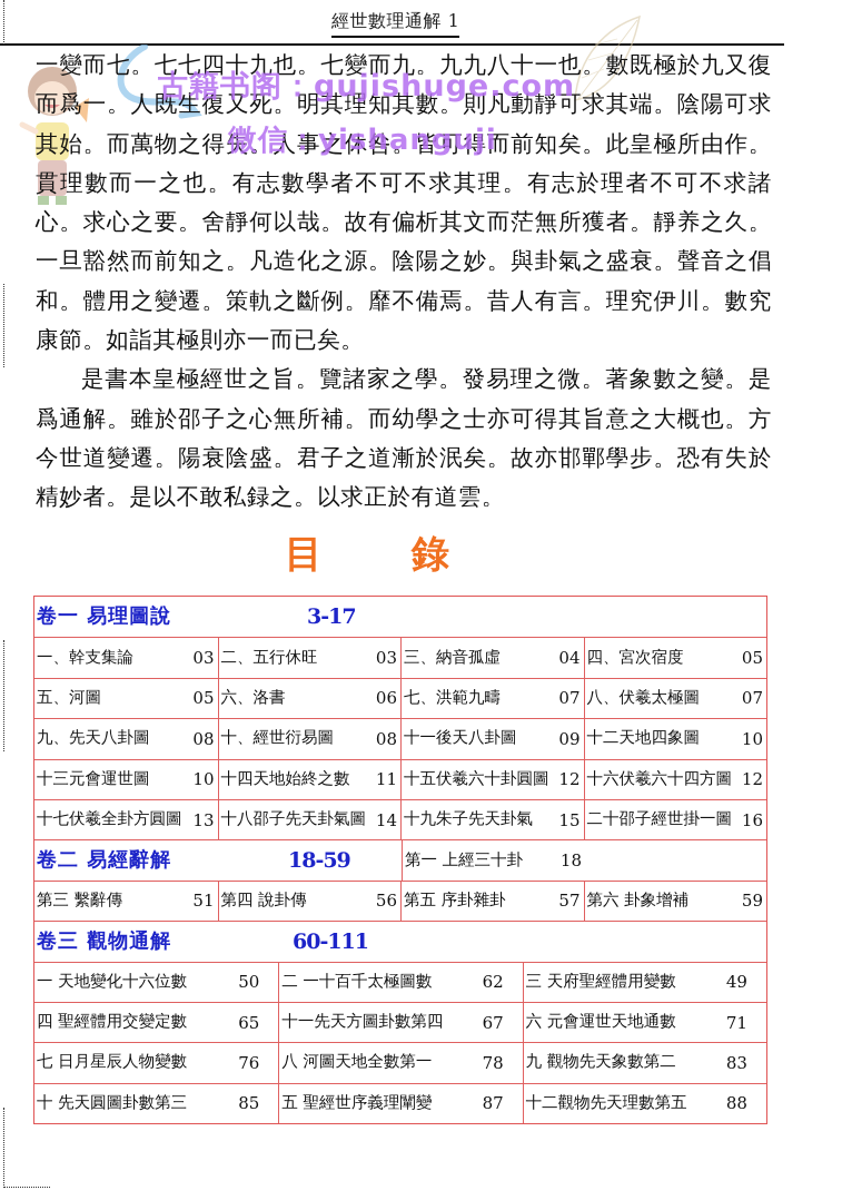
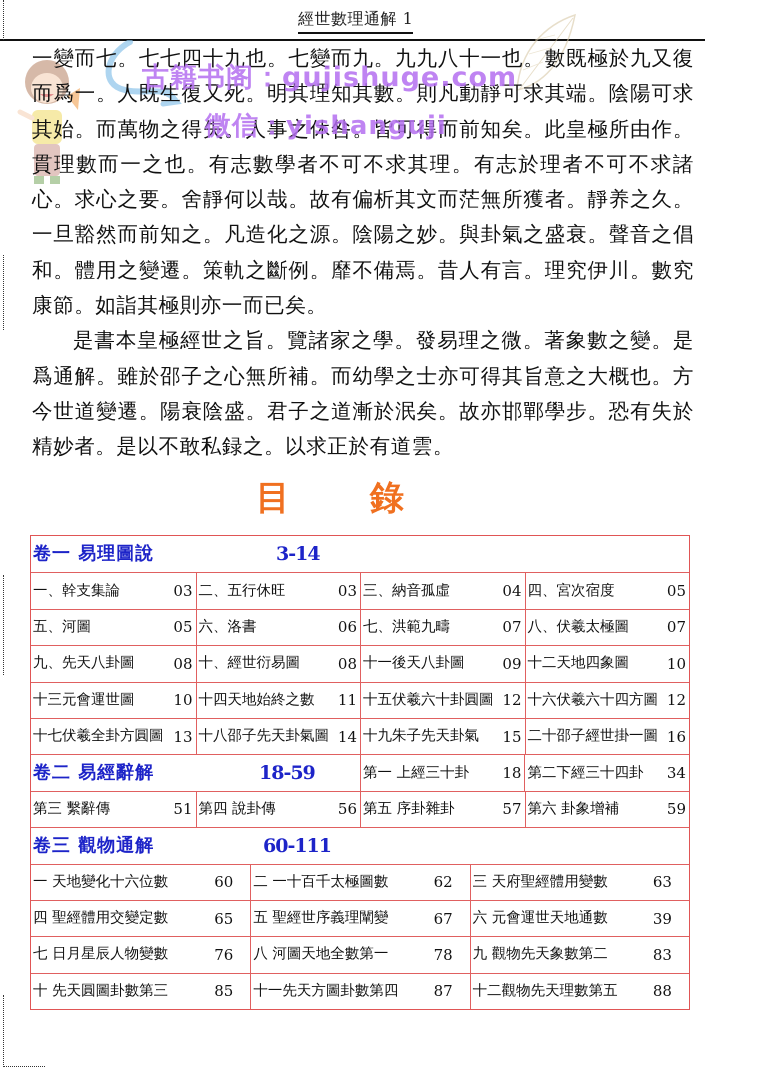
  經世數理通解 1
  一變而七。七七四十九也。七變而九。九九八十一也。數既極於九又復而爲一。人既生復又死。明其理知其數。則凡動靜可求其端。陰陽可求其始。而萬物之得失。人事之休咎。皆可得而前知矣。此皇極所由作。貫理數而一之也。有志數學者不可不求其理。有志於理者不可不求諸心。求心之要。舍靜何以哉。故有偏析其文而茫無所獲者。靜养之久。一旦豁然而前知之。凡造化之源。陰陽之妙。與卦氣之盛衰。聲音之倡和。體用之變遷。策軌之斷例。靡不備焉。昔人有言。理究伊川。數究康節。如詣其極則亦一而已矣。
  是書本皇極經世之旨。覽諸家之學。發易理之微。著象數之變。是爲通解。雖於邵子之心無所補。而幼學之士亦可得其旨意之大概也。方今世道變遷。陽衰陰盛。君子之道漸於泯矣。故亦邯鄲學步。恐有失於精妙者。是以不敢私録之。以求正於有道雲。
  古籍书阁：gujishuge.com
  微信：yishanguji
  目錄
  卷一 易理圖說
- 3-17
+ 3-14
  一、幹支集論
  03
  二、五行休旺
  03
  三、納音孤虛
  04
  四、宮次宿度
  05
  五、河圖
  05
  六、洛書
  06
  七、洪範九疇
  07
  八、伏羲太極圖
  07
  九、先天八卦圖
  08
  十、經世衍易圖
  08
  十一後天八卦圖
  09
  十二天地四象圖
  10
  十三元會運世圖
  10
  十四天地始終之數
  11
  十五伏羲六十卦圓圖
  12
  十六伏羲六十四方圖
  12
  十七伏羲全卦方圓圖
  13
  十八邵子先天卦氣圖
  14
  十九朱子先天卦氣
  15
  二十邵子經世掛一圖
  16
  卷二 易經辭解
  18-59
  第一 上經三十卦
  18
+ 第二下經三十四卦
+ 34
  第三 繫辭傳
  51
  第四 說卦傳
  56
  第五 序卦雜卦
  57
  第六 卦象增補
  59
  卷三 觀物通解
  60-111
  一 天地變化十六位數
- 50
+ 60
  二 一十百千太極圖數
  62
  三 天府聖經體用變數
- 49
+ 63
  四 聖經體用交變定數
  65
- 十一先天方圖卦數第四
+ 五 聖經世序義理闡變
  67
  六 元會運世天地通數
- 71
+ 39
  七 日月星辰人物變數
  76
  八 河圖天地全數第一
  78
  九 觀物先天象數第二
  83
  十 先天圓圖卦數第三
  85
- 五 聖經世序義理闡變
+ 十一先天方圖卦數第四
  87
  十二觀物先天理數第五
  88
